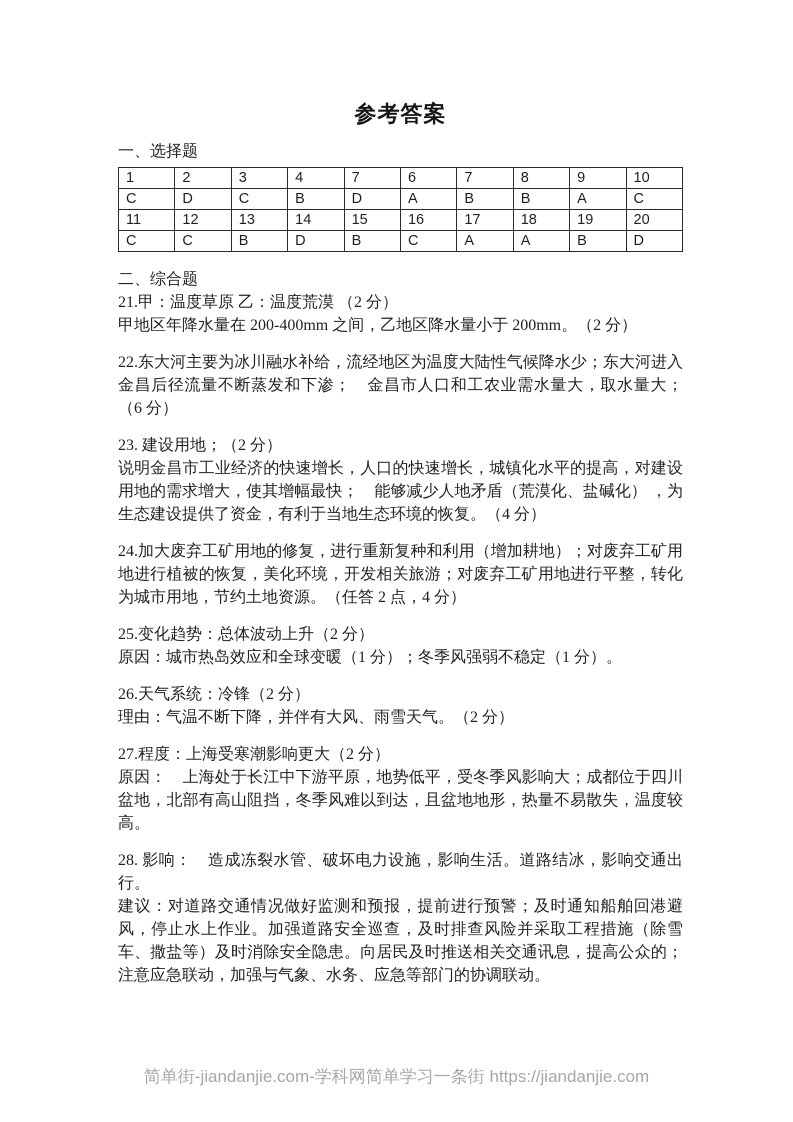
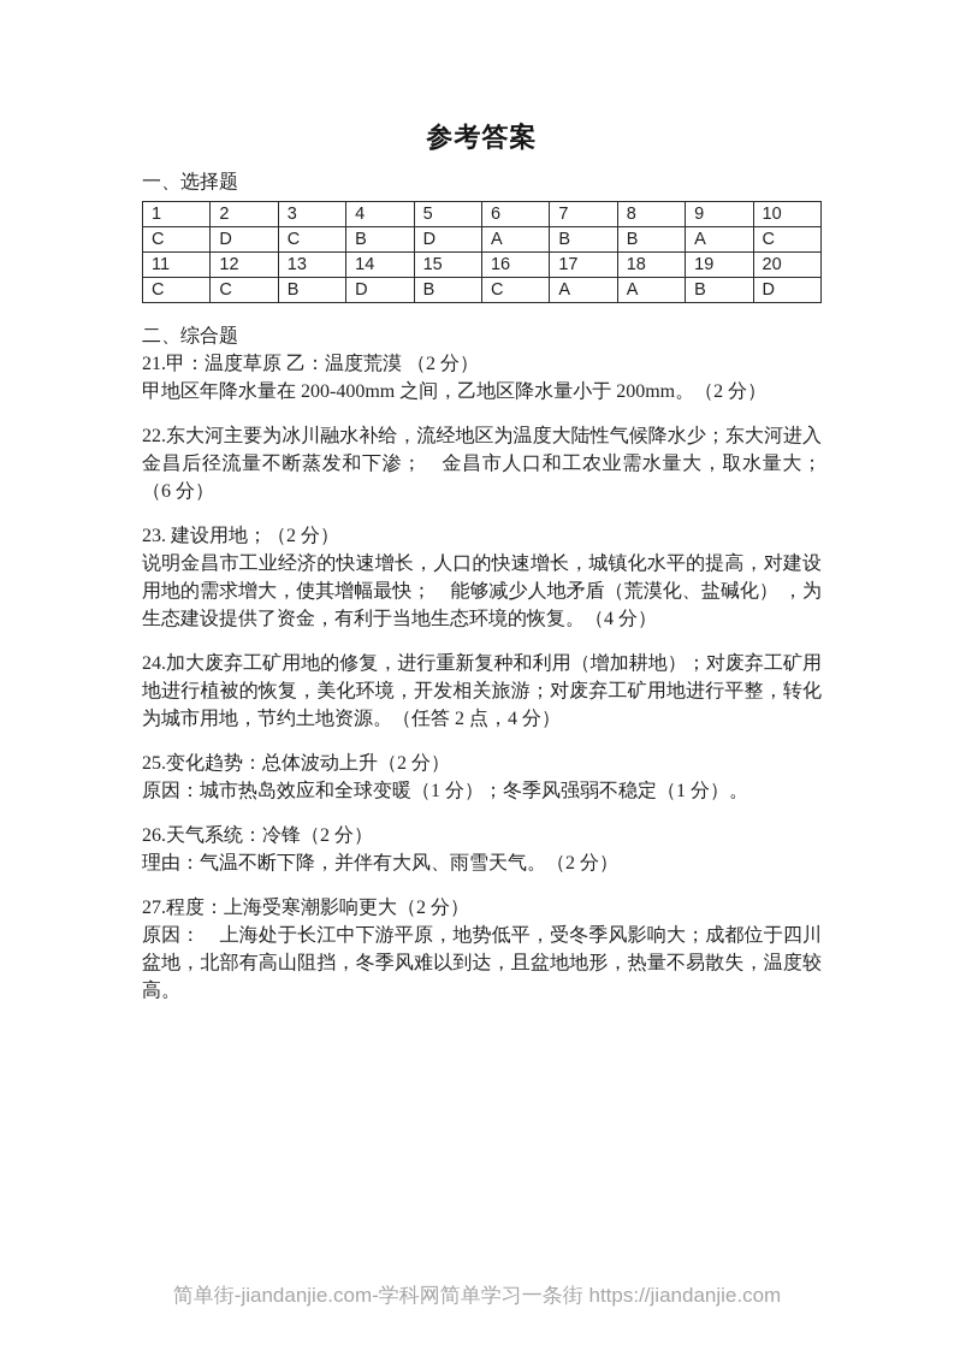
  参考答案
  一、选择题
- 1	2	3	4	7	6	7	8	9	10
+ 1	2	3	4	5	6	7	8	9	10
  C	D	C	B	D	A	B	B	A	C
  11	12	13	14	15	16	17	18	19	20
  C	C	B	D	B	C	A	A	B	D
  二、综合题
  21.甲：温度草原 乙：温度荒漠 （2 分）
  甲地区年降水量在 200-400mm 之间，乙地区降水量小于 200mm。（2 分）
  22.东大河主要为冰川融水补给，流经地区为温度大陆性气候降水少；东大河进入金昌后径流量不断蒸发和下渗； 金昌市人口和工农业需水量大，取水量大；（6 分）
  23. 建设用地；（2 分）
  说明金昌市工业经济的快速增长，人口的快速增长，城镇化水平的提高，对建设用地的需求增大，使其增幅最快； 能够减少人地矛盾（荒漠化、盐碱化） ，为生态建设提供了资金，有利于当地生态环境的恢复。（4 分）
  24.加大废弃工矿用地的修复，进行重新复种和利用（增加耕地）；对废弃工矿用地进行植被的恢复，美化环境，开发相关旅游；对废弃工矿用地进行平整，转化为城市用地，节约土地资源。（任答 2 点，4 分）
  25.变化趋势：总体波动上升（2 分）
  原因：城市热岛效应和全球变暖（1 分）；冬季风强弱不稳定（1 分）。
  26.天气系统：冷锋（2 分）
  理由：气温不断下降，并伴有大风、雨雪天气。（2 分）
  27.程度：上海受寒潮影响更大（2 分）
  原因： 上海处于长江中下游平原，地势低平，受冬季风影响大；成都位于四川盆地，北部有高山阻挡，冬季风难以到达，且盆地地形，热量不易散失，温度较高。
- 28. 影响： 造成冻裂水管、破坏电力设施，影响生活。道路结冰，影响交通出行。
- 建议：对道路交通情况做好监测和预报，提前进行预警；及时通知船舶回港避风，停止水上作业。加强道路安全巡查，及时排查风险并采取工程措施（除雪车、撒盐等）及时消除安全隐患。向居民及时推送相关交通讯息，提高公众的；注意应急联动，加强与气象、水务、应急等部门的协调联动。
  简单街-jiandanjie.com-学科网简单学习一条街 https://jiandanjie.com
